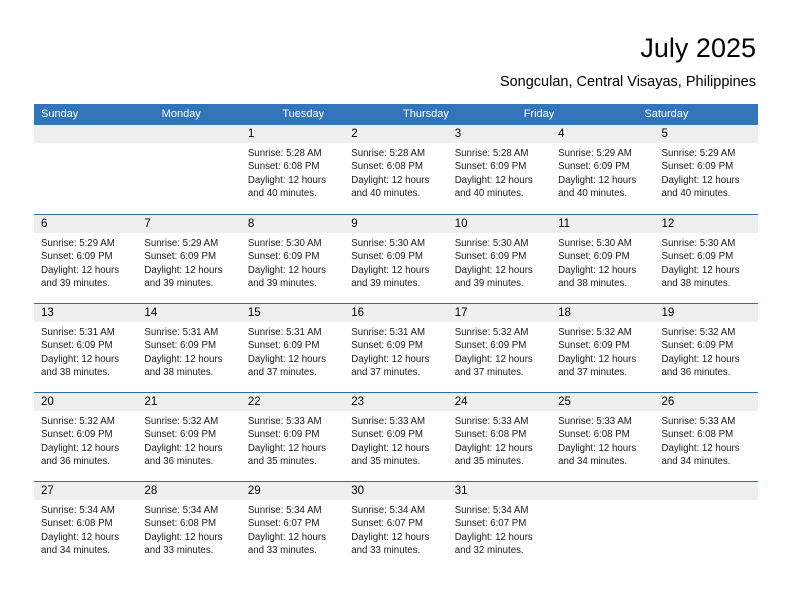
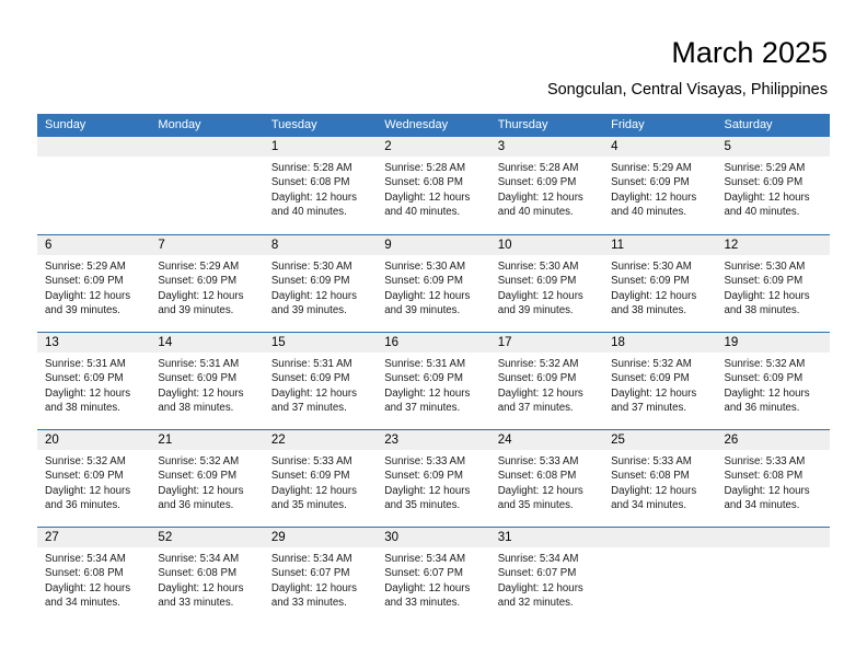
- July 2025
+ March 2025
  Songculan, Central Visayas, Philippines
  Sunday
  Monday
  Tuesday
+ Wednesday
  Thursday
  Friday
  Saturday
  1
  Sunrise: 5:28 AM
  Sunset: 6:08 PM
  Daylight: 12 hours and 40 minutes.
  2
  Sunrise: 5:28 AM
  Sunset: 6:08 PM
  Daylight: 12 hours and 40 minutes.
  3
  Sunrise: 5:28 AM
  Sunset: 6:09 PM
  Daylight: 12 hours and 40 minutes.
  4
  Sunrise: 5:29 AM
  Sunset: 6:09 PM
  Daylight: 12 hours and 40 minutes.
  5
  Sunrise: 5:29 AM
  Sunset: 6:09 PM
  Daylight: 12 hours and 40 minutes.
  6
  Sunrise: 5:29 AM
  Sunset: 6:09 PM
  Daylight: 12 hours and 39 minutes.
  7
  Sunrise: 5:29 AM
  Sunset: 6:09 PM
  Daylight: 12 hours and 39 minutes.
  8
  Sunrise: 5:30 AM
  Sunset: 6:09 PM
  Daylight: 12 hours and 39 minutes.
  9
  Sunrise: 5:30 AM
  Sunset: 6:09 PM
  Daylight: 12 hours and 39 minutes.
  10
  Sunrise: 5:30 AM
  Sunset: 6:09 PM
  Daylight: 12 hours and 39 minutes.
  11
  Sunrise: 5:30 AM
  Sunset: 6:09 PM
  Daylight: 12 hours and 38 minutes.
  12
  Sunrise: 5:30 AM
  Sunset: 6:09 PM
  Daylight: 12 hours and 38 minutes.
  13
  Sunrise: 5:31 AM
  Sunset: 6:09 PM
  Daylight: 12 hours and 38 minutes.
  14
  Sunrise: 5:31 AM
  Sunset: 6:09 PM
  Daylight: 12 hours and 38 minutes.
  15
  Sunrise: 5:31 AM
  Sunset: 6:09 PM
  Daylight: 12 hours and 37 minutes.
  16
  Sunrise: 5:31 AM
  Sunset: 6:09 PM
  Daylight: 12 hours and 37 minutes.
  17
  Sunrise: 5:32 AM
  Sunset: 6:09 PM
  Daylight: 12 hours and 37 minutes.
  18
  Sunrise: 5:32 AM
  Sunset: 6:09 PM
  Daylight: 12 hours and 37 minutes.
  19
  Sunrise: 5:32 AM
  Sunset: 6:09 PM
  Daylight: 12 hours and 36 minutes.
  20
  Sunrise: 5:32 AM
  Sunset: 6:09 PM
  Daylight: 12 hours and 36 minutes.
  21
  Sunrise: 5:32 AM
  Sunset: 6:09 PM
  Daylight: 12 hours and 36 minutes.
  22
  Sunrise: 5:33 AM
  Sunset: 6:09 PM
  Daylight: 12 hours and 35 minutes.
  23
  Sunrise: 5:33 AM
  Sunset: 6:09 PM
  Daylight: 12 hours and 35 minutes.
  24
  Sunrise: 5:33 AM
  Sunset: 6:08 PM
  Daylight: 12 hours and 35 minutes.
  25
  Sunrise: 5:33 AM
  Sunset: 6:08 PM
  Daylight: 12 hours and 34 minutes.
  26
  Sunrise: 5:33 AM
  Sunset: 6:08 PM
  Daylight: 12 hours and 34 minutes.
  27
  Sunrise: 5:34 AM
  Sunset: 6:08 PM
  Daylight: 12 hours and 34 minutes.
- 28
+ 52
  Sunrise: 5:34 AM
  Sunset: 6:08 PM
  Daylight: 12 hours and 33 minutes.
  29
  Sunrise: 5:34 AM
  Sunset: 6:07 PM
  Daylight: 12 hours and 33 minutes.
  30
  Sunrise: 5:34 AM
  Sunset: 6:07 PM
  Daylight: 12 hours and 33 minutes.
  31
  Sunrise: 5:34 AM
  Sunset: 6:07 PM
  Daylight: 12 hours and 32 minutes.
